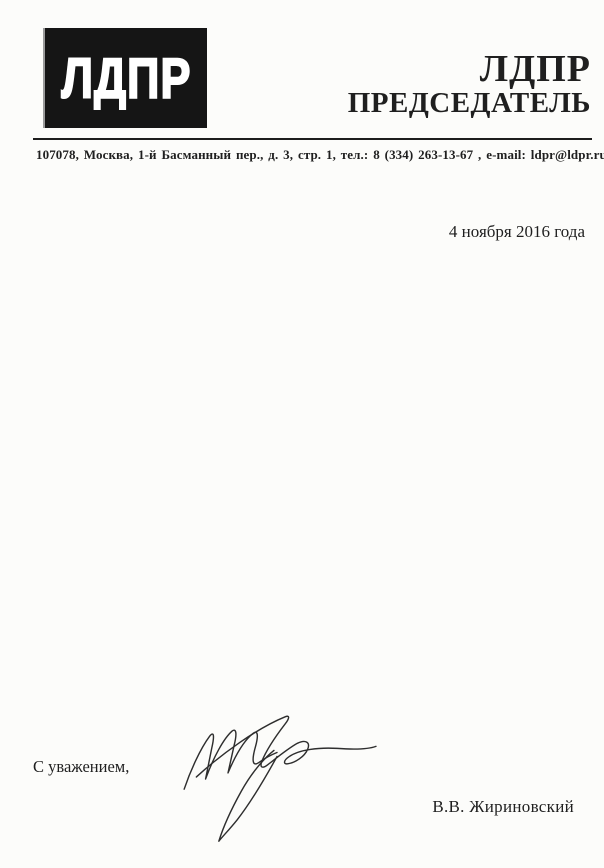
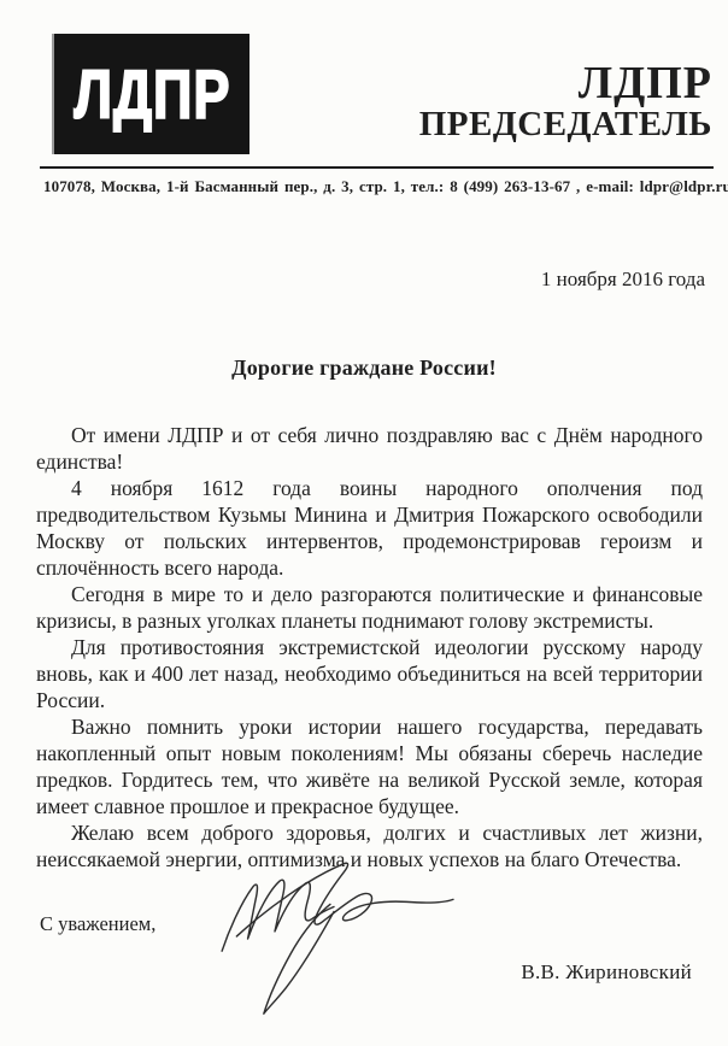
  ЛДПР
  ЛДПР
  ПРЕДСЕДАТЕЛЬ
- 107078, Москва, 1-й Басманный пер., д. 3, стр. 1, тел.: 8 (334) 263-13-67 , e-mail: ldpr@ldpr.ru
+ 107078, Москва, 1-й Басманный пер., д. 3, стр. 1, тел.: 8 (499) 263-13-67 , e-mail: ldpr@ldpr.ru
- 4 ноября 2016 года
+ 1 ноября 2016 года
+ Дорогие граждане России!
+ От имени ЛДПР и от себя лично поздравляю вас с Днём народного единства!
+ 4 ноября 1612 года воины народного ополчения под предводительством Кузьмы Минина и Дмитрия Пожарского освободили Москву от польских интервентов, продемонстрировав героизм и сплочённость всего народа.
+ Сегодня в мире то и дело разгораются политические и финансовые кризисы, в разных уголках планеты поднимают голову экстремисты.
+ Для противостояния экстремистской идеологии русскому народу вновь, как и 400 лет назад, необходимо объединиться на всей территории России.
+ Важно помнить уроки истории нашего государства, передавать накопленный опыт новым поколениям! Мы обязаны сберечь наследие предков. Гордитесь тем, что живёте на великой Русской земле, которая имеет славное прошлое и прекрасное будущее.
+ Желаю всем доброго здоровья, долгих и счастливых лет жизни, неиссякаемой энергии, оптимизма и новых успехов на благо Отечества.
  С уважением,
  В.В. Жириновский
